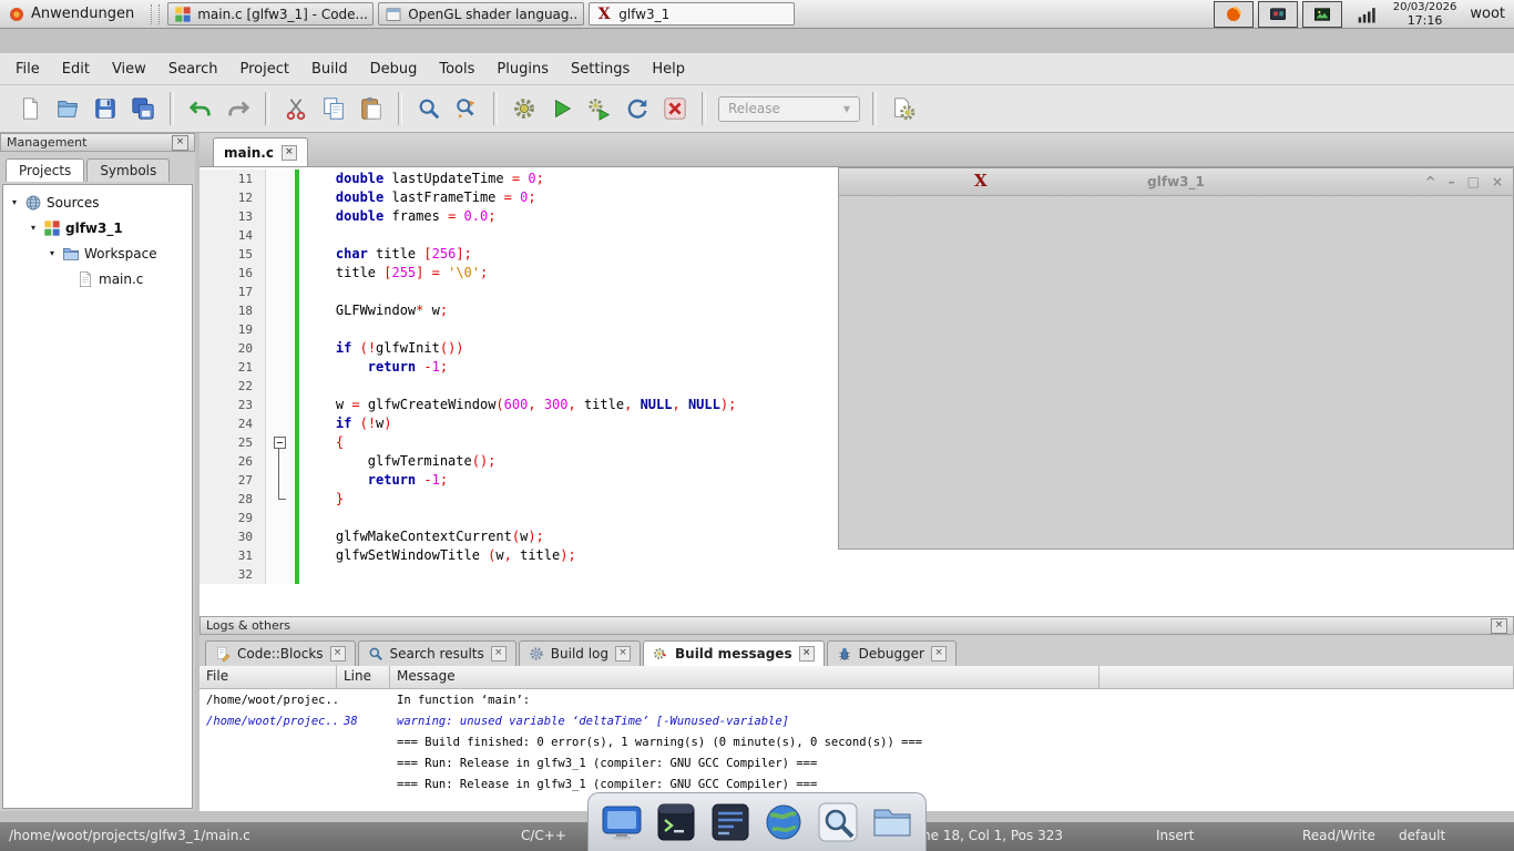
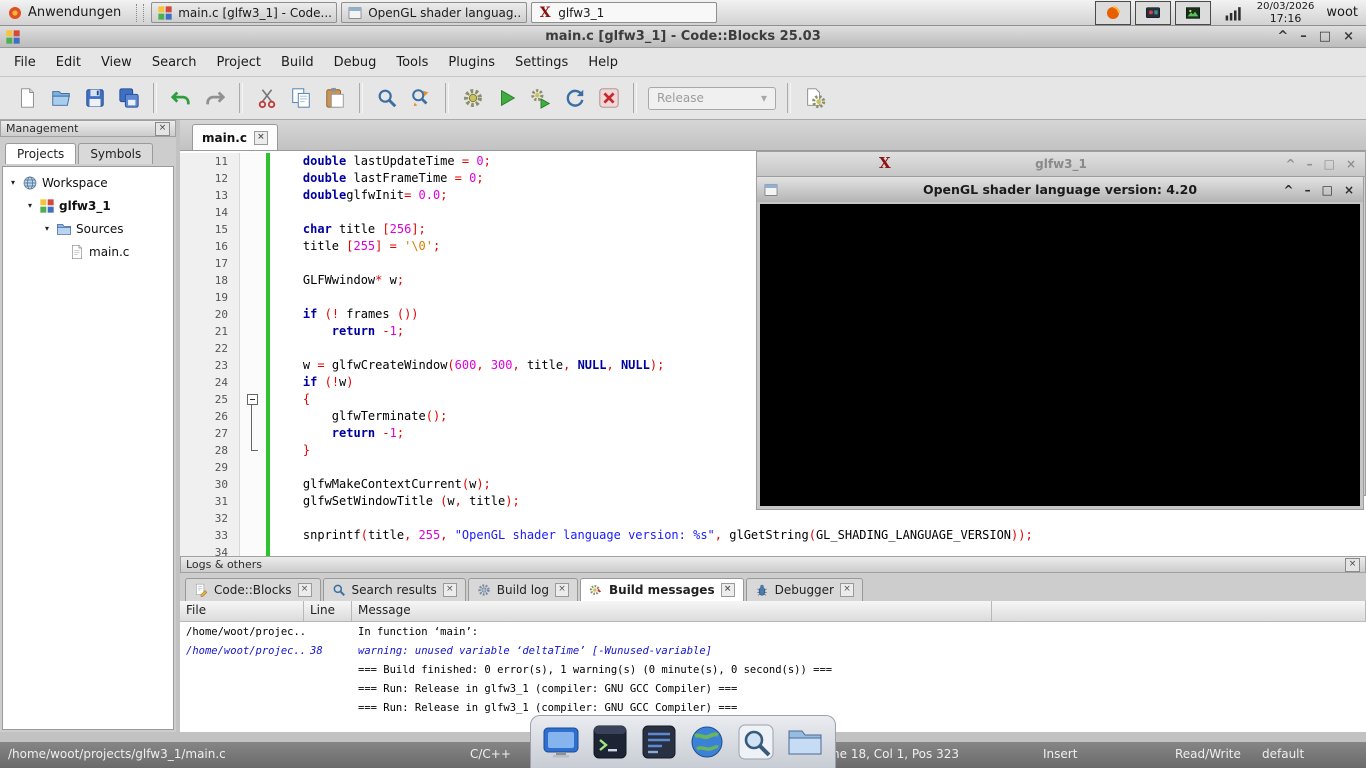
  Anwendungen
  main.c [glfw3_1] - Code...
  OpenGL shader languag..
  X
  glfw3_1
  20/03/2026
  17:16
  woot
+ main.c [glfw3_1] - Code::Blocks 25.03
  File
  Edit
  View
  Search
  Project
  Build
  Debug
  Tools
  Plugins
  Settings
  Help
  Release
  Management
  Projects
  Symbols
- Sources
+ Workspace
  glfw3_1
- Workspace
+ Sources
  main.c
  main.c
  11
  double lastUpdateTime = 0;
  12
  double lastFrameTime = 0;
  13
- double frames = 0.0;
+ doubleglfwInit= 0.0;
  14
  15
  char title [256];
  16
  title [255] = '\0';
  17
  18
  GLFWwindow* w;
  19
  20
- if (!glfwInit())
+ if (! frames ())
  21
  return -1;
  22
  23
  w = glfwCreateWindow(600, 300, title, NULL, NULL);
  24
  if (!w)
  25
  {
  26
  glfwTerminate();
  27
  return -1;
  28
  }
  29
  30
  glfwMakeContextCurrent(w);
  31
  glfwSetWindowTitle (w, title);
  32
+ 33
+ snprintf(title, 255, "OpenGL shader language version: %s", glGetString(GL_SHADING_LANGUAGE_VERSION));
+ 34
  Logs & others
  Code::Blocks
  Search results
  Build log
  Build messages
  Debugger
  File
  Line
  Message
  /home/woot/projec..
  In function ‘main’:
  /home/woot/projec..
  38
  warning: unused variable ‘deltaTime’ [-Wunused-variable]
  === Build finished: 0 error(s), 1 warning(s) (0 minute(s), 0 second(s)) ===
  === Run: Release in glfw3_1 (compiler: GNU GCC Compiler) ===
  === Run: Release in glfw3_1 (compiler: GNU GCC Compiler) ===
  /home/woot/projects/glfw3_1/main.c
  C/C++
  e 18, Col 1, Pos 323
  Insert
  Read/Write
  default
  X
  glfw3_1
+ OpenGL shader language version: 4.20
